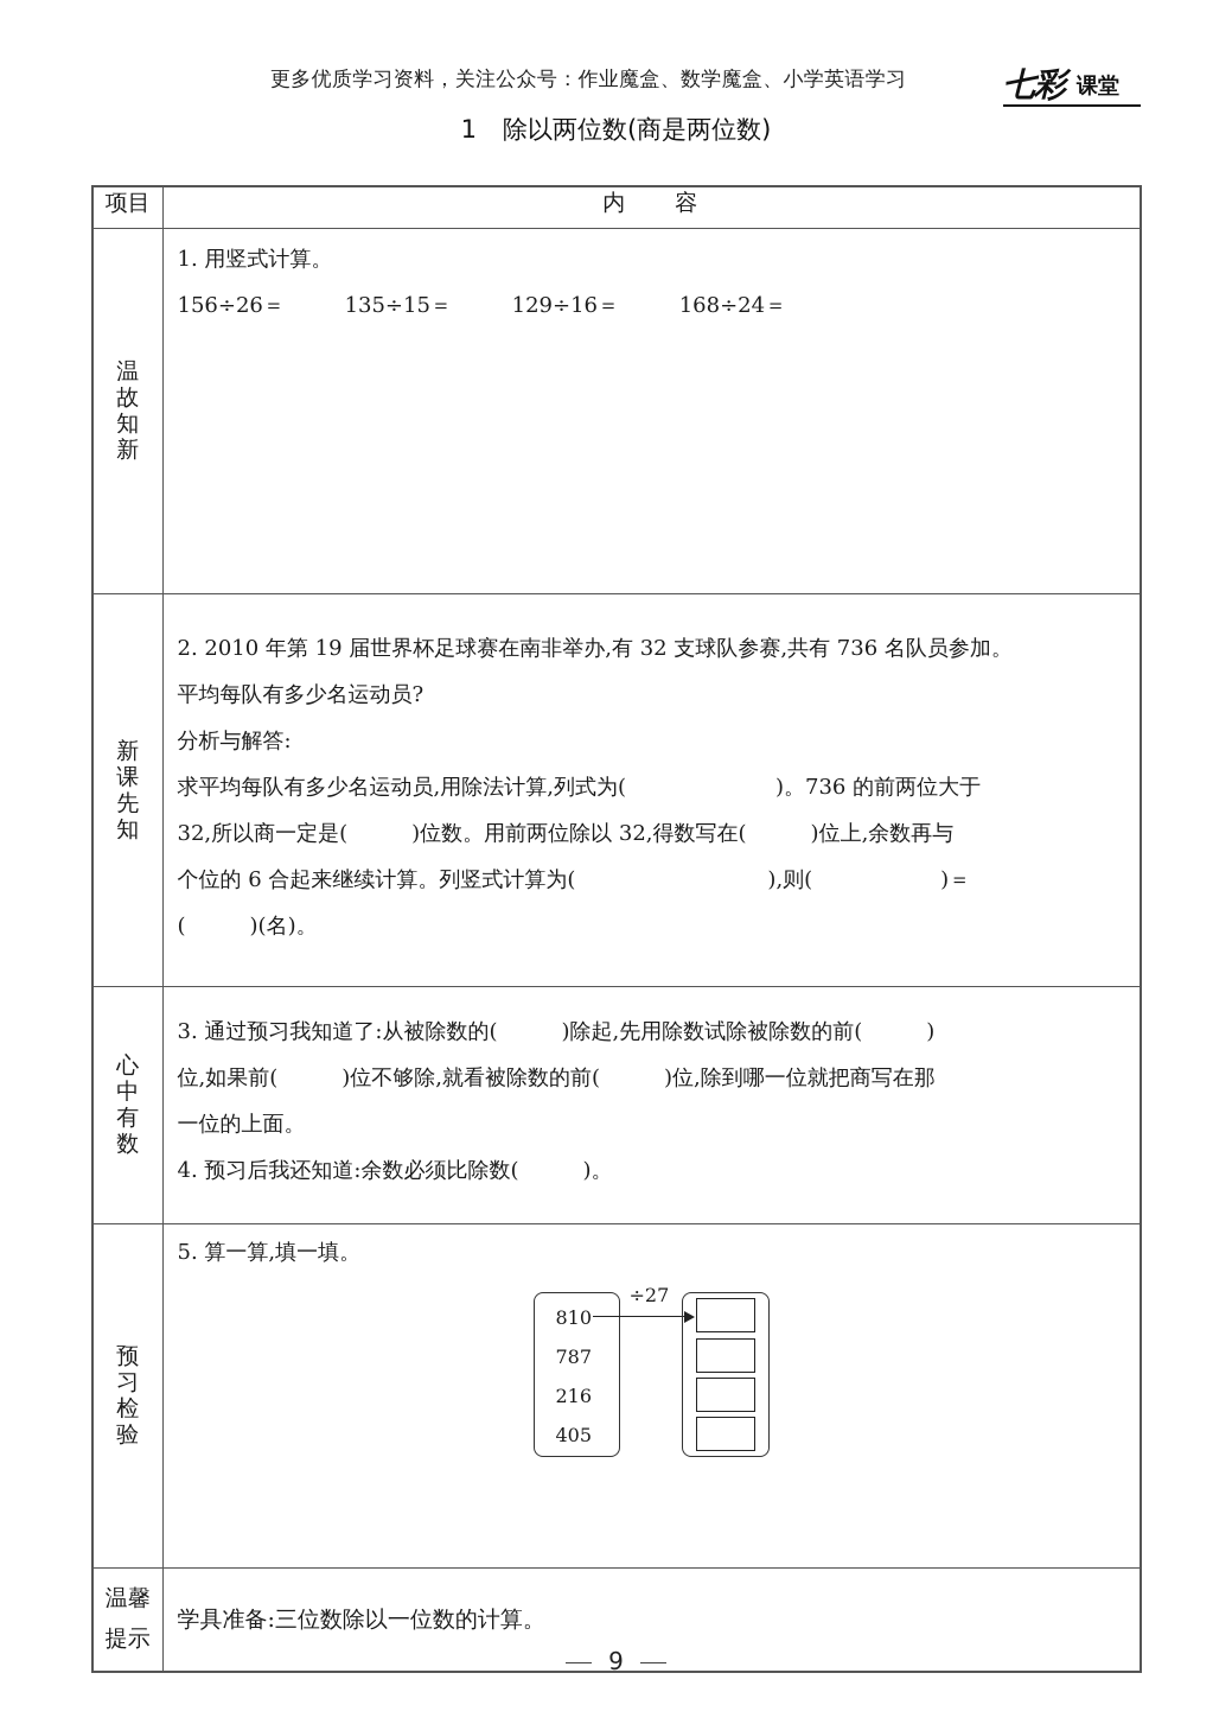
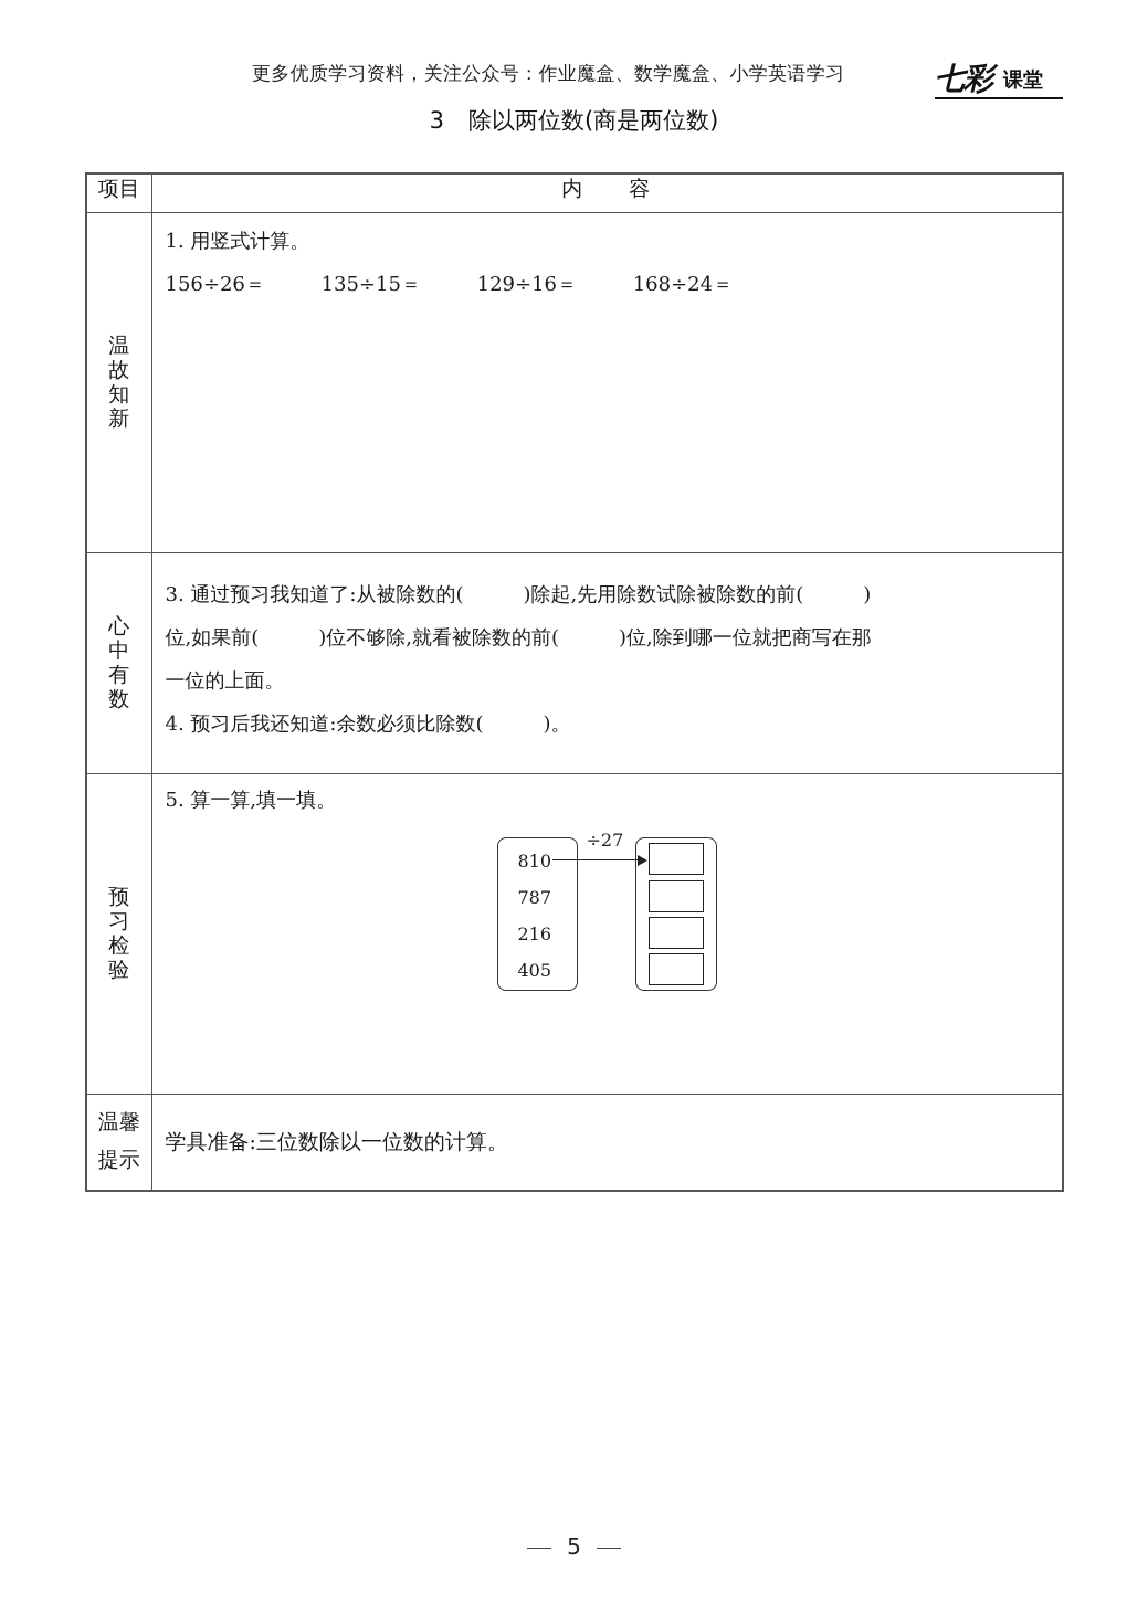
  更多优质学习资料，关注公众号：作业魔盒、数学魔盒、小学英语学习
  七彩
  课堂
- 1 除以两位数(商是两位数)
+ 3 除以两位数(商是两位数)
  项目	内容
  温 故 知 新	1. 用竖式计算。 156÷26＝ 135÷15＝ 129÷16＝ 168÷24＝
- 新 课 先 知	2. 2010 年第 19 届世界杯足球赛在南非举办,有 32 支球队参赛,共有 736 名队员参加。 平均每队有多少名运动员? 分析与解答: 求平均每队有多少名运动员,用除法计算,列式为( )。736 的前两位大于 32,所以商一定是( )位数。用前两位除以 32,得数写在( )位上,余数再与 个位的 6 合起来继续计算。列竖式计算为( ),则( )＝ ( )(名)。
  心 中 有 数	3. 通过预习我知道了:从被除数的( )除起,先用除数试除被除数的前( ) 位,如果前( )位不够除,就看被除数的前( )位,除到哪一位就把商写在那 一位的上面。 4. 预习后我还知道:余数必须比除数( )。
  预 习 检 验	5. 算一算,填一填。 810 787 216 405 ÷27
  温馨 提示	学具准备:三位数除以一位数的计算。
- 9
+ 5
